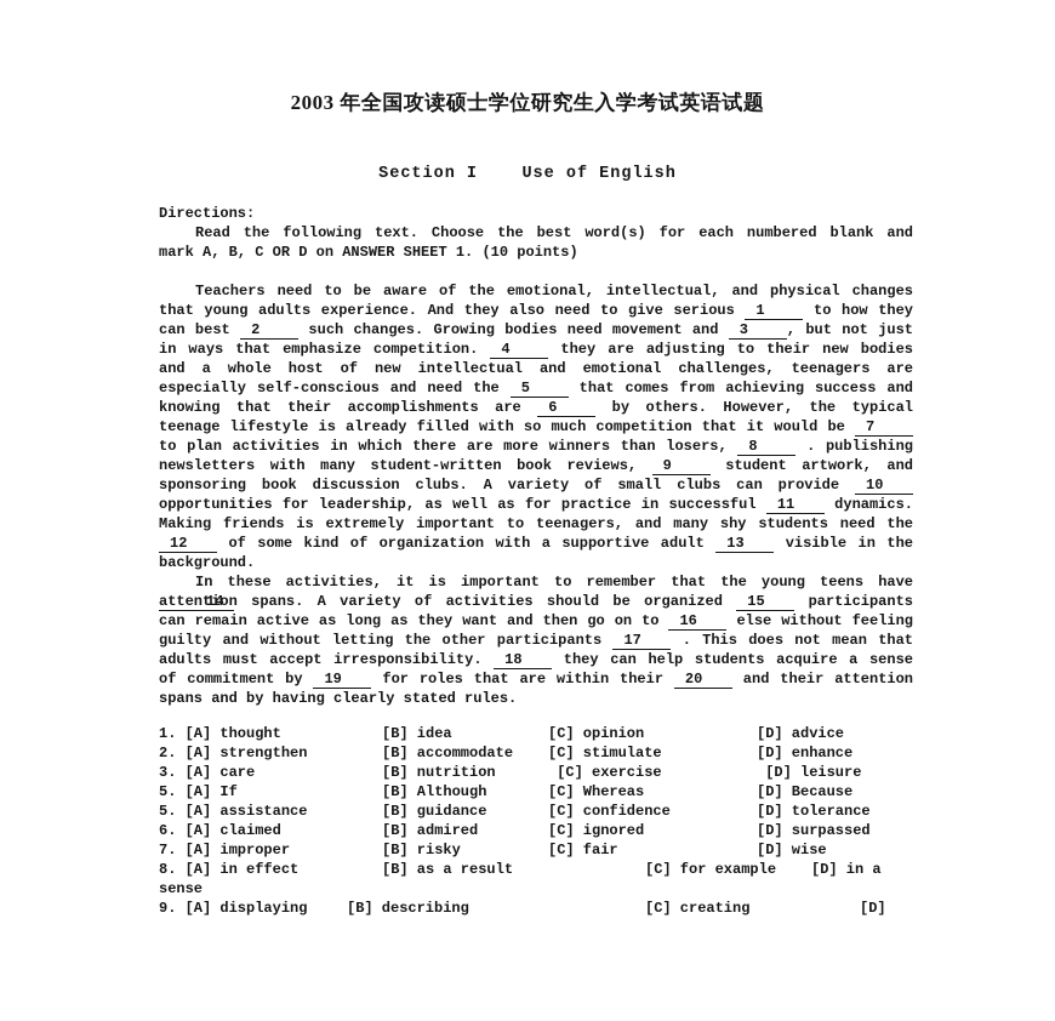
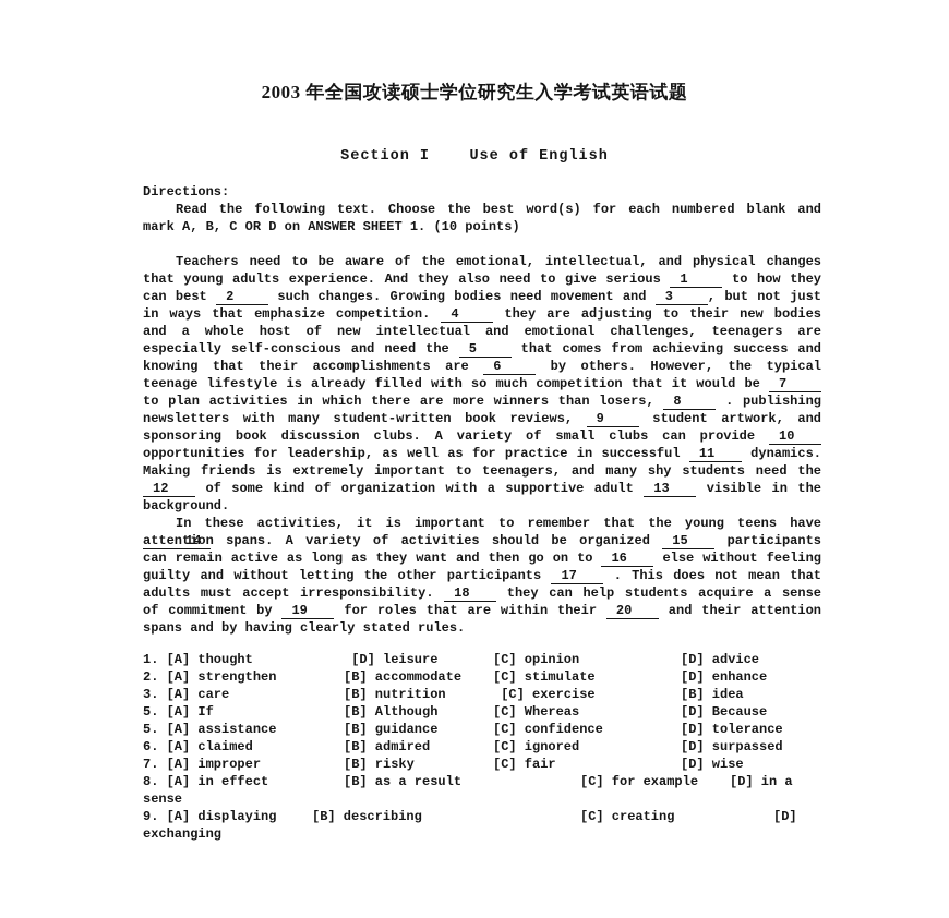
  2003 年全国攻读硕士学位研究生入学考试英语试题
  Section I Use of English
  Directions:
  Read the following text. Choose the best word(s) for each numbered blank and
  mark A, B, C OR D on ANSWER SHEET 1. (10 points)
  Teachers need to be aware of the emotional, intellectual, and physical changes
  that young adults experience. And they also need to give serious 1 to how they
  can best 2 such changes. Growing bodies need movement and 3 , but not just
  in ways that emphasize competition. 4 they are adjusting to their new bodies
  and a whole host of new intellectual and emotional challenges, teenagers are
  especially self-conscious and need the 5 that comes from achieving success and
  knowing that their accomplishments are 6 by others. However, the typical
  teenage lifestyle is already filled with so much competition that it would be 7
  to plan activities in which there are more winners than losers, 8 . publishing
  newsletters with many student-written book reviews, 9 student artwork, and
  sponsoring book discussion clubs. A variety of small clubs can provide 10
  opportunities for leadership, as well as for practice in successful 11 dynamics.
  Making friends is extremely important to teenagers, and many shy students need the
  12 of some kind of organization with a supportive adult 13 visible in the
  background.
  In these activities, it is important to remember that the young teens have 14
  attention spans. A variety of activities should be organized 15 participants
  can remain active as long as they want and then go on to 16 else without feeling
  guilty and without letting the other participants 17 . This does not mean that
  adults must accept irresponsibility. 18 they can help students acquire a sense
  of commitment by 19 for roles that are within their 20 and their attention
  spans and by having clearly stated rules.
  1. [A] thought
- [B] idea
+ [D] leisure
  [C] opinion
  [D] advice
  2. [A] strengthen
  [B] accommodate
  [C] stimulate
  [D] enhance
  3. [A] care
  [B] nutrition
  [C] exercise
- [D] leisure
+ [B] idea
  5. [A] If
  [B] Although
  [C] Whereas
  [D] Because
  5. [A] assistance
  [B] guidance
  [C] confidence
  [D] tolerance
  6. [A] claimed
  [B] admired
  [C] ignored
  [D] surpassed
  7. [A] improper
  [B] risky
  [C] fair
  [D] wise
  8. [A] in effect
  [B] as a result
  [C] for example
  [D] in a
  sense
  9. [A] displaying
  [B] describing
  [C] creating
  [D]
+ exchanging
